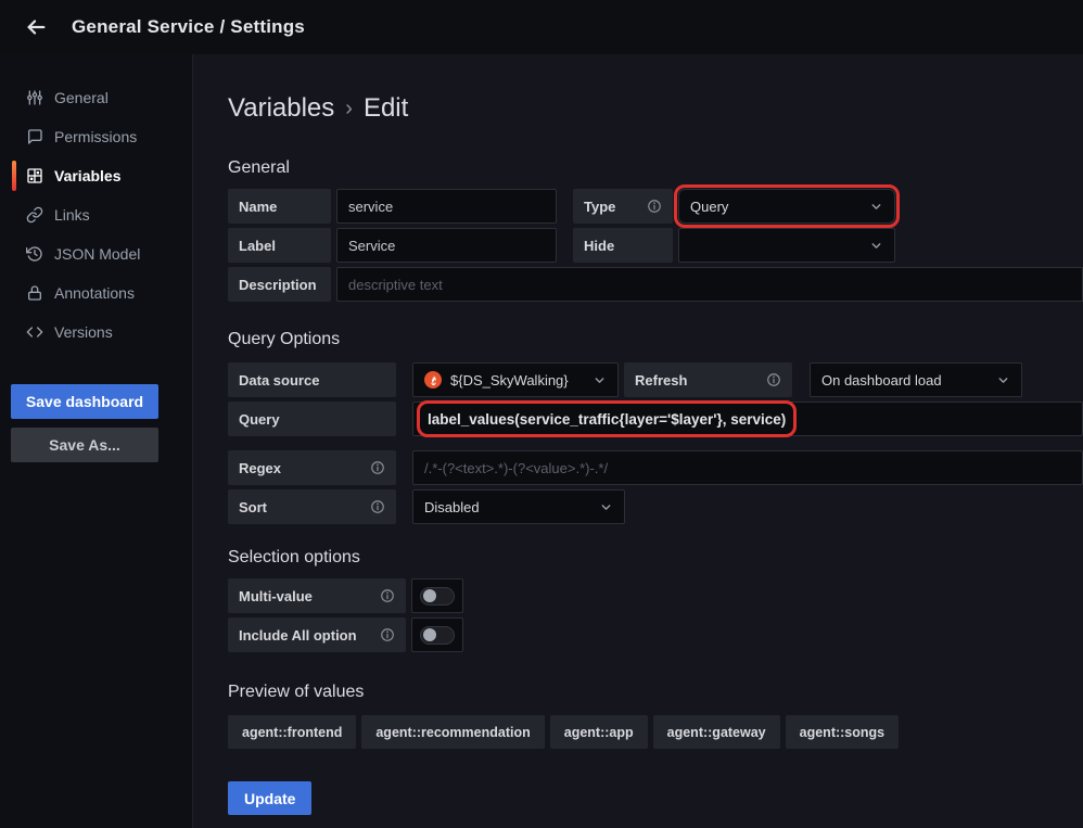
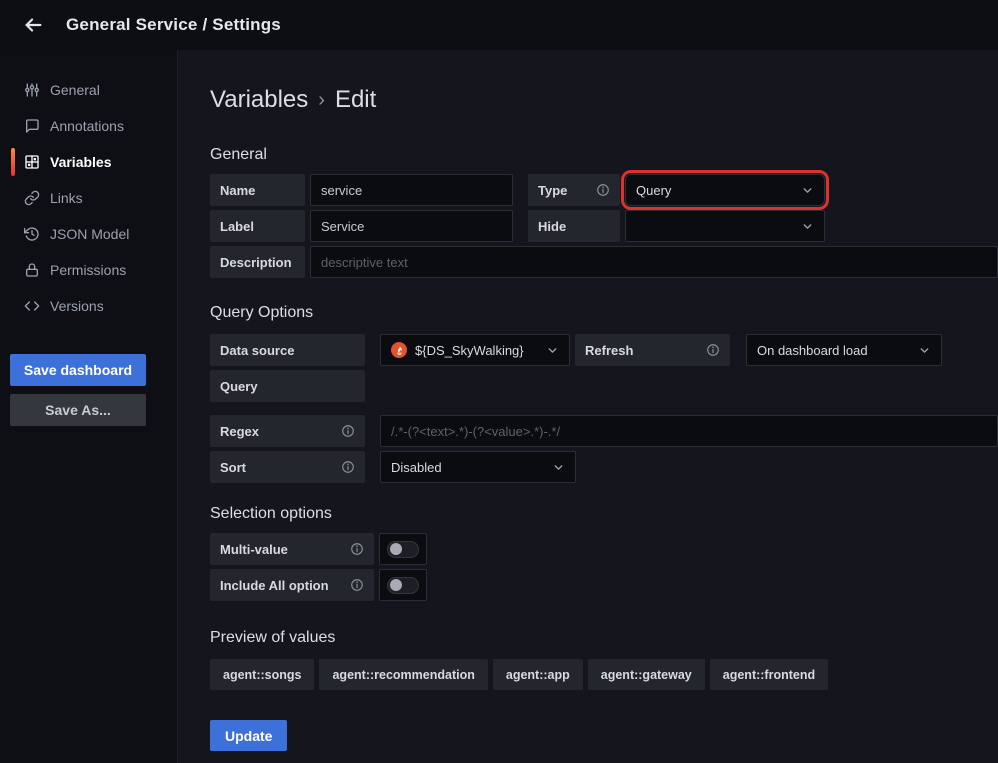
  General Service / Settings
  General
- Permissions
+ Annotations
  Variables
  Links
  JSON Model
- Annotations
+ Permissions
  Versions
  Save dashboard
  Save As...
  Variables
  ›
  Edit
  General
  Name
  service
  Type
  Query
  Label
  Service
  Hide
  Description
  descriptive text
  Query Options
  Data source
  ${DS_SkyWalking}
  Refresh
  On dashboard load
  Query
- label_values(service_traffic{layer='$layer'}, service)
  Regex
  /.*-(?<text>.*)-(?<value>.*)-.*/
  Sort
  Disabled
  Selection options
  Multi-value
  Include All option
  Preview of values
- agent::frontend
+ agent::songs
  agent::recommendation
  agent::app
  agent::gateway
- agent::songs
+ agent::frontend
  Update
